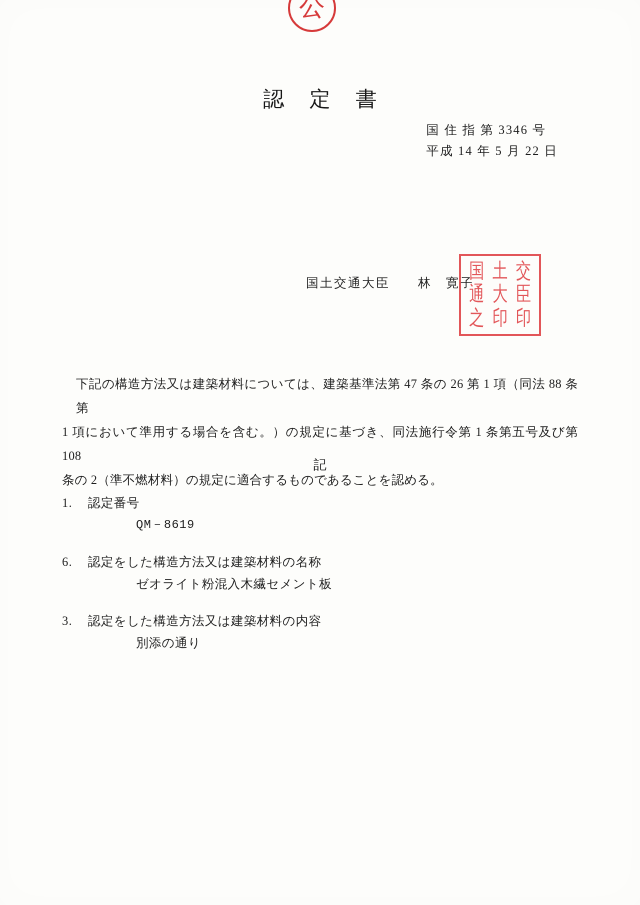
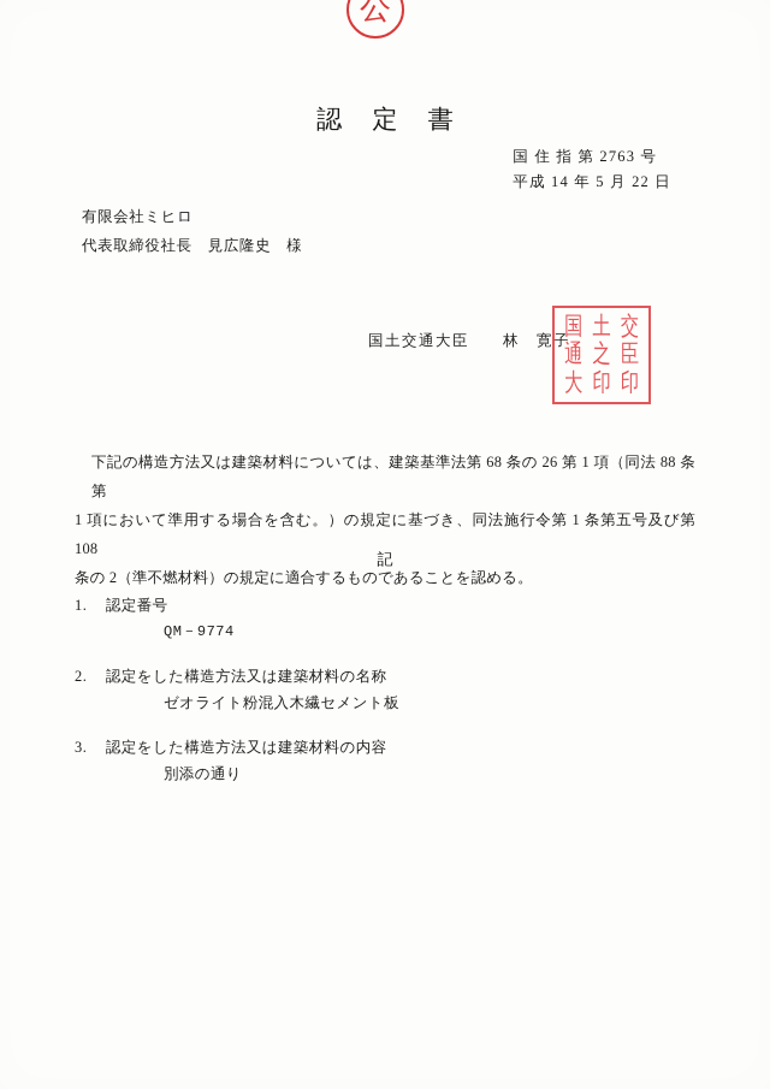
  公
  認 定 書
- 国 住 指 第 3346 号
+ 国 住 指 第 2763 号
  平成 14 年 5 月 22 日
+ 有限会社ミヒロ
+ 代表取締役社長 見広隆史 様
  国土交通大臣 林 寛子
  国
  土
  交
  通
- 大
+ 之
  臣
- 之
+ 大
  印
  印
- 下記の構造方法又は建築材料については、建築基準法第 47 条の 26 第 1 項（同法 88 条第
+ 下記の構造方法又は建築材料については、建築基準法第 68 条の 26 第 1 項（同法 88 条第
  1 項において準用する場合を含む。）の規定に基づき、同法施行令第 1 条第五号及び第 108
  条の 2（準不燃材料）の規定に適合するものであることを認める。
  記
  1.
  認定番号
- QM－8619
+ QM－9774
- 6.
+ 2.
  認定をした構造方法又は建築材料の名称
  ゼオライト粉混入木繊セメント板
  3.
  認定をした構造方法又は建築材料の内容
  別添の通り
